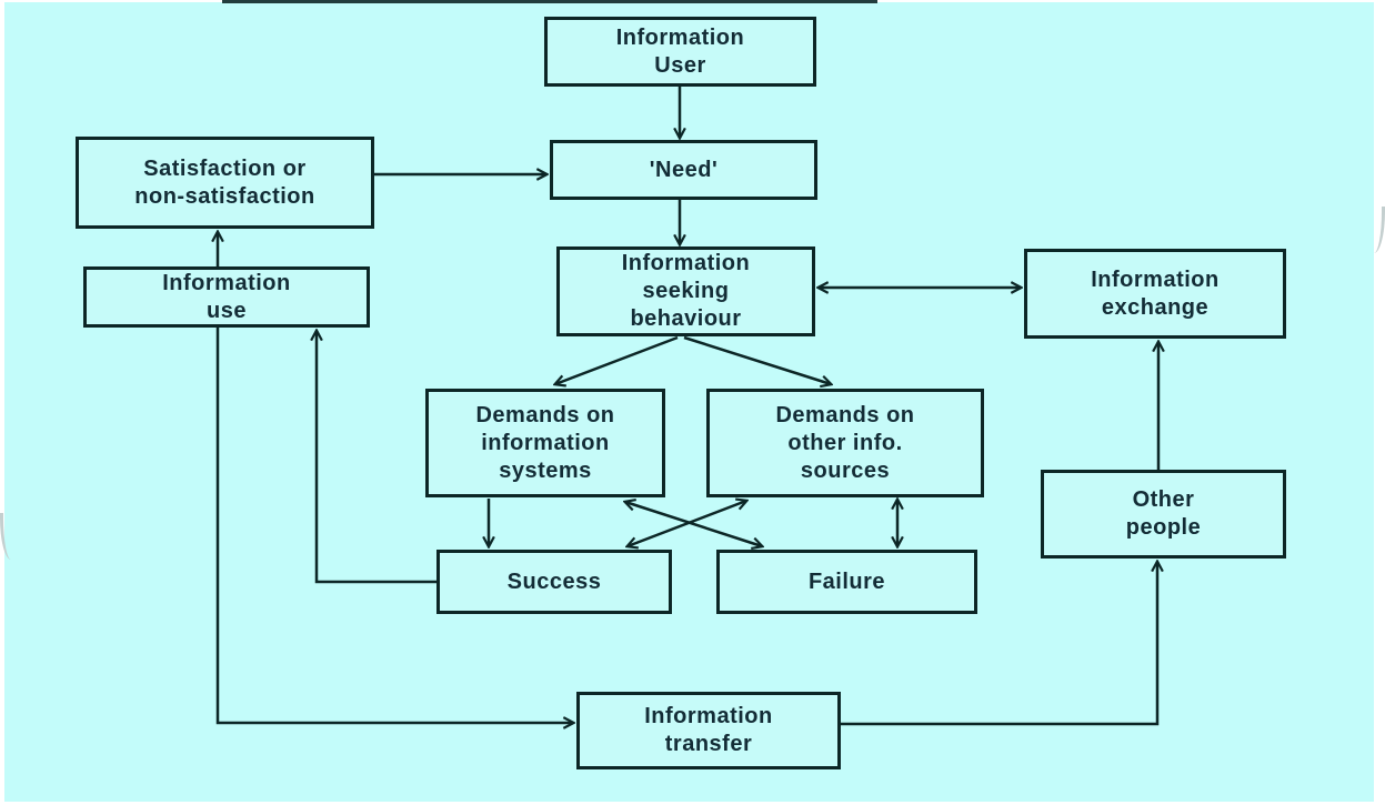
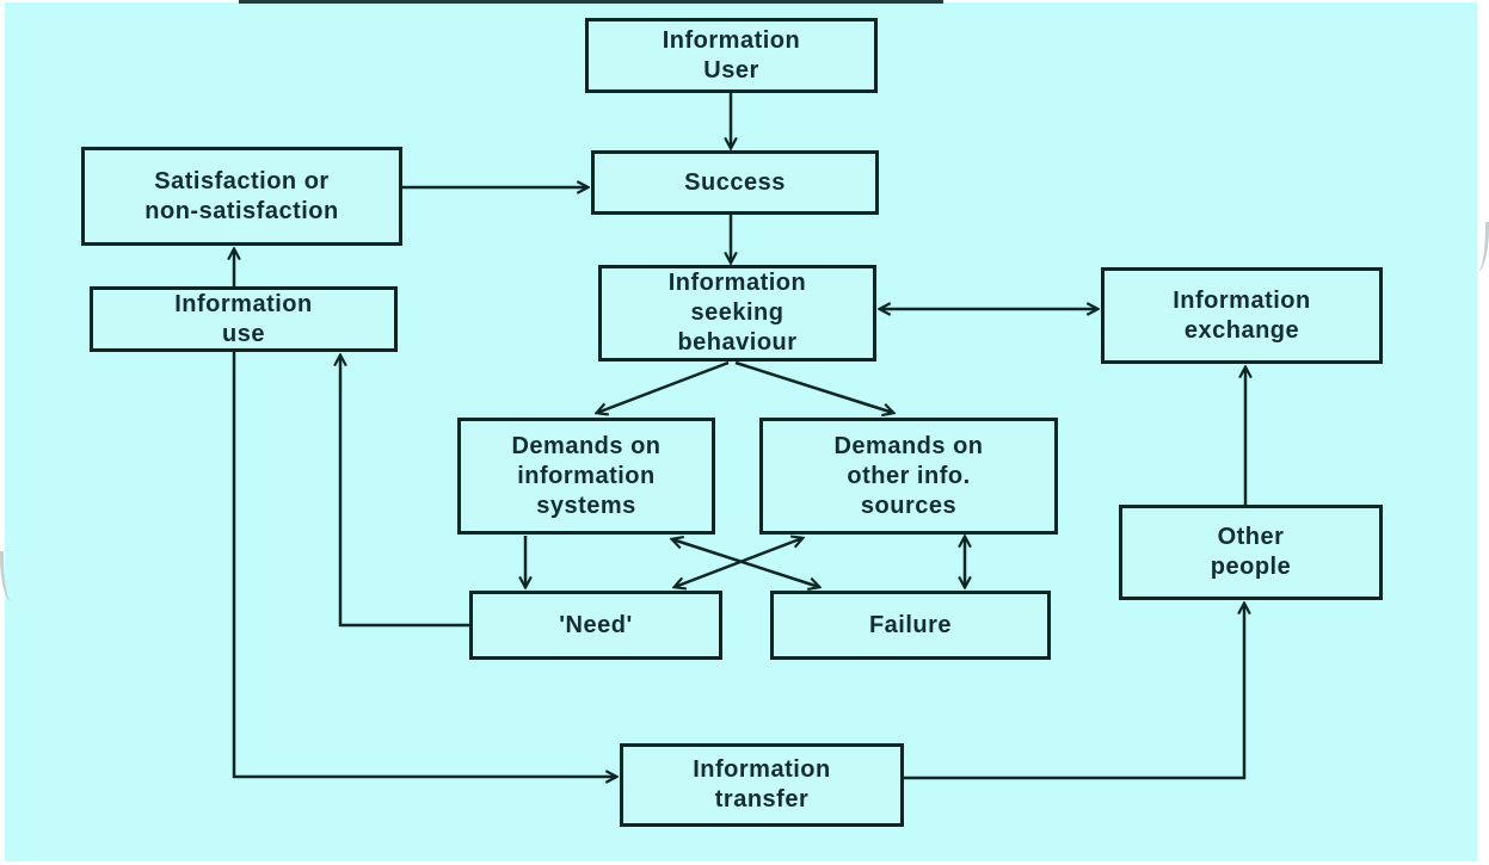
  Information
  User
- 'Need'
+ Success
  Satisfaction or
  non-satisfaction
  Information
  use
  Information
  seeking
  behaviour
  Information
  exchange
  Demands on
  information
  systems
  Demands on
  other info.
  sources
- Success
+ 'Need'
  Failure
  Other
  people
  Information
  transfer
